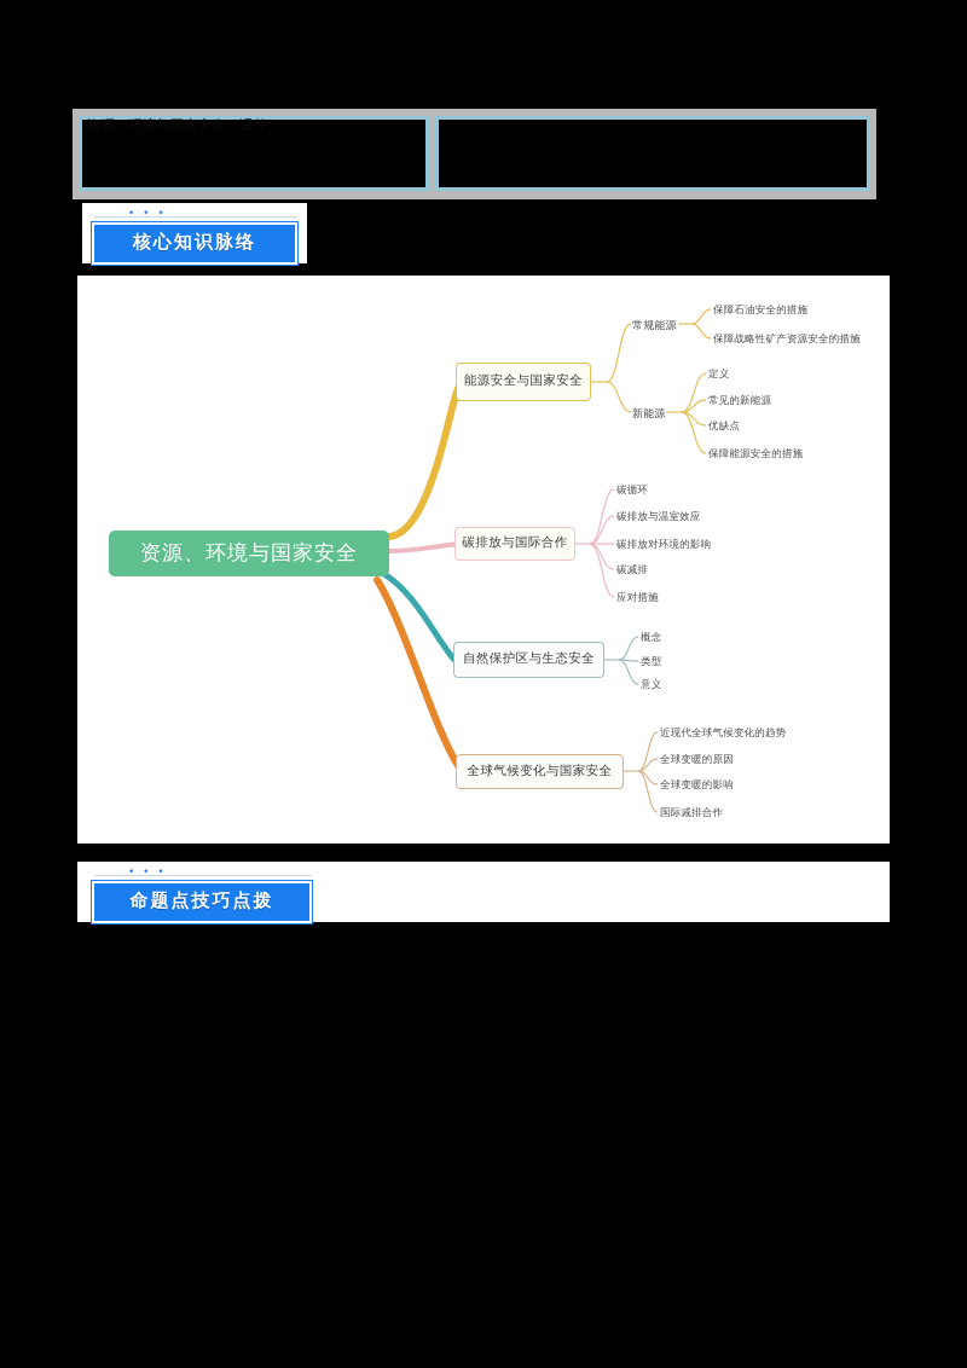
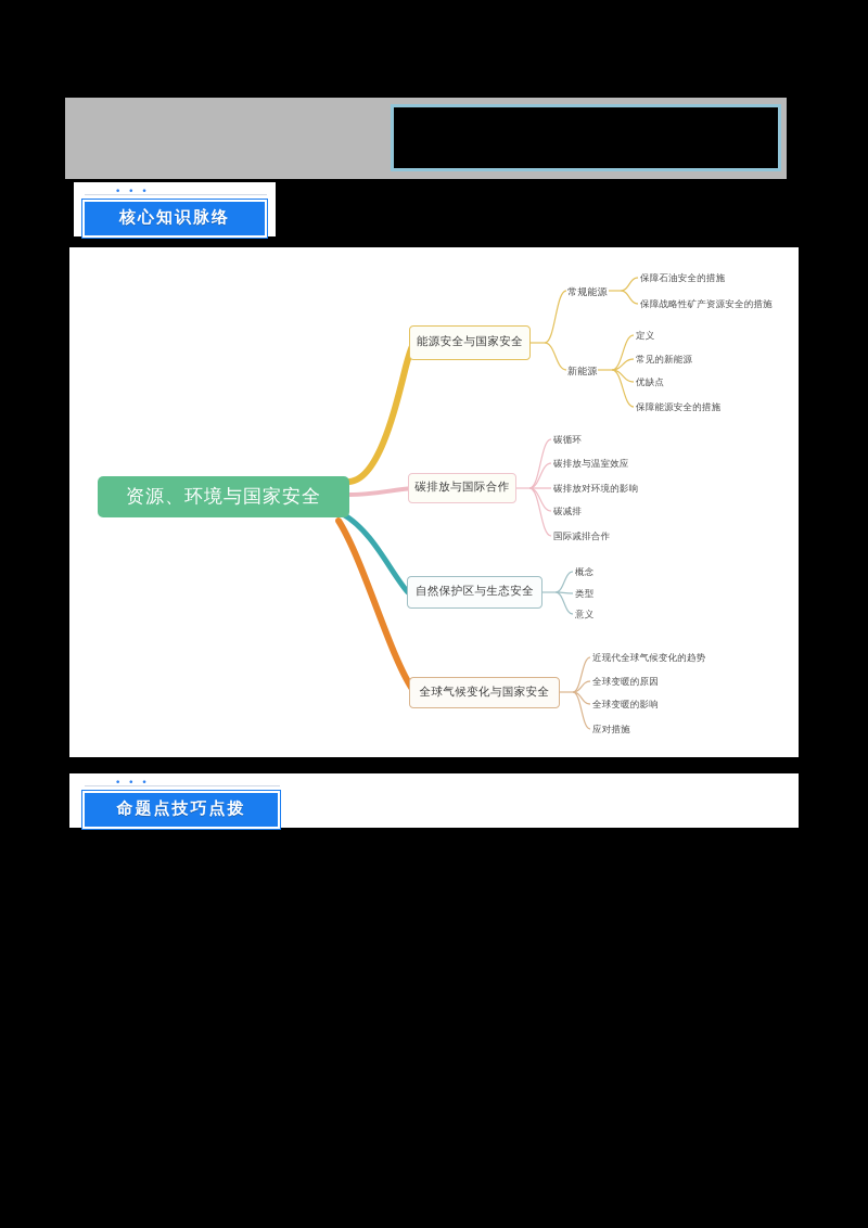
- 资源、环境与国家安全（课件）
  • • •
  核心知识脉络
  资源、环境与国家安全
  能源安全与国家安全
  碳排放与国际合作
  自然保护区与生态安全
  全球气候变化与国家安全
  常规能源
  新能源
  保障石油安全的措施
  保障战略性矿产资源安全的措施
  定义
  常见的新能源
  优缺点
  保障能源安全的措施
  碳循环
  碳排放与温室效应
  碳排放对环境的影响
  碳减排
- 应对措施
+ 国际减排合作
  概念
  类型
  意义
  近现代全球气候变化的趋势
  全球变暖的原因
  全球变暖的影响
- 国际减排合作
+ 应对措施
  • • •
  命题点技巧点拨
